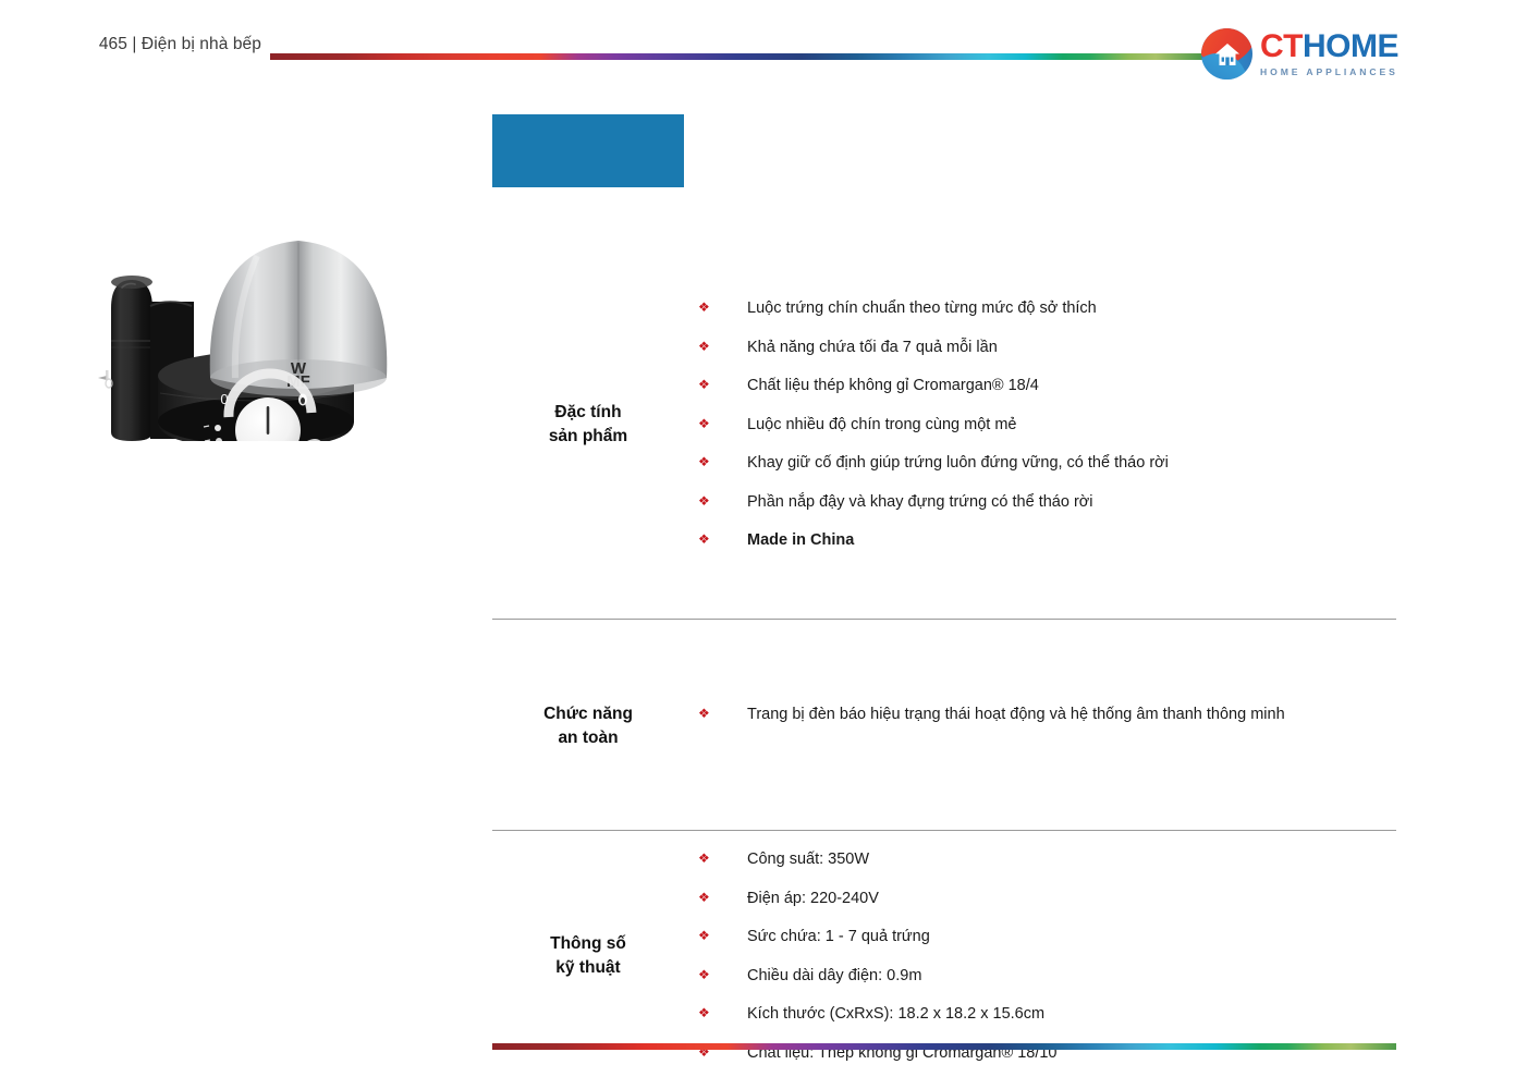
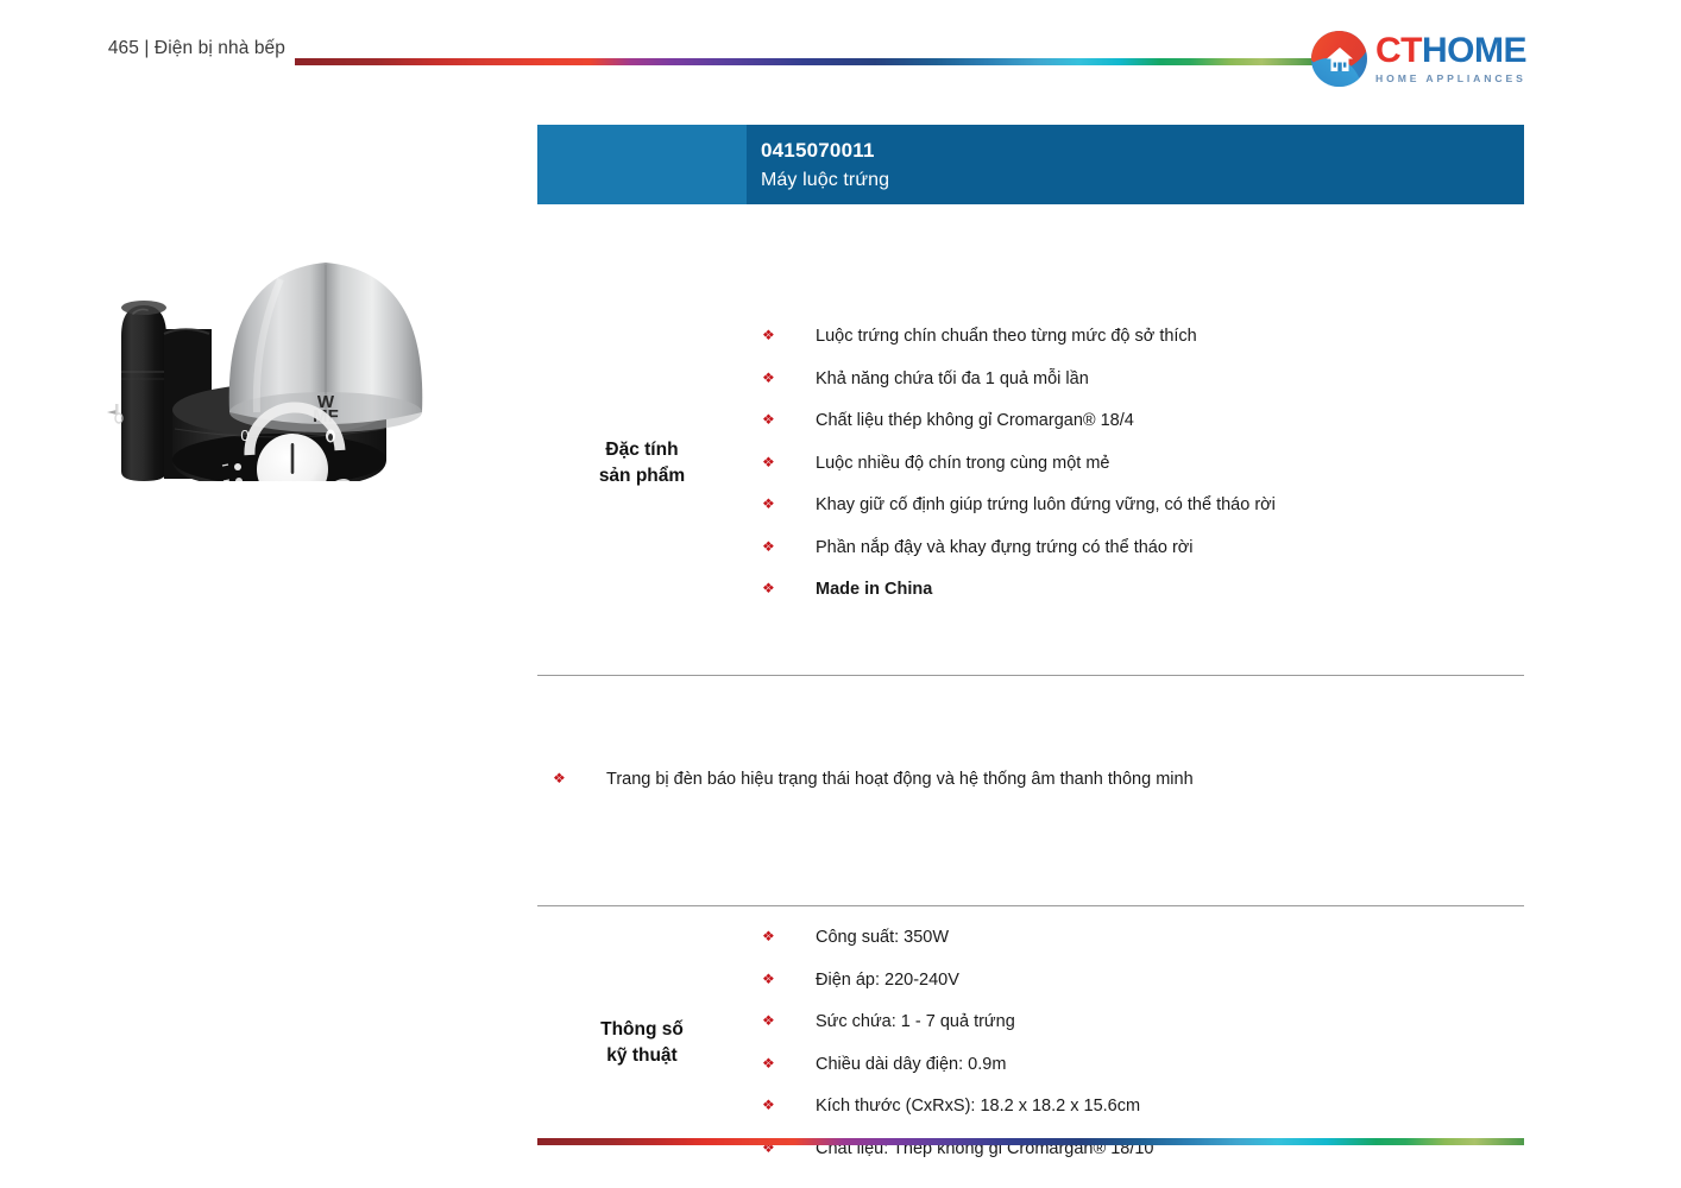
  465 | Điện bị nhà bếp
  CTHOME
  HOME APPLIANCES
  W
  0
+ 0415070011
+ Máy luộc trứng
  Đặc tính
  sản phẩm
  ❖
  Luộc trứng chín chuẩn theo từng mức độ sở thích
  ❖
- Khả năng chứa tối đa 7 quả mỗi lần
+ Khả năng chứa tối đa 1 quả mỗi lần
  ❖
  Chất liệu thép không gỉ Cromargan® 18/4
  ❖
  Luộc nhiều độ chín trong cùng một mẻ
  ❖
  Khay giữ cố định giúp trứng luôn đứng vững, có thể tháo rời
  ❖
  Phần nắp đậy và khay đựng trứng có thể tháo rời
  ❖
  Made in China
- Chức năng
- an toàn
  ❖
  Trang bị đèn báo hiệu trạng thái hoạt động và hệ thống âm thanh thông minh
  Thông số
  kỹ thuật
  ❖
  Công suất: 350W
  ❖
  Điện áp: 220-240V
  ❖
  Sức chứa: 1 - 7 quả trứng
  ❖
  Chiều dài dây điện: 0.9m
  ❖
  Kích thước (CxRxS): 18.2 x 18.2 x 15.6cm
  ❖
  Chất liệu: Thép không gỉ Cromargan® 18/10
